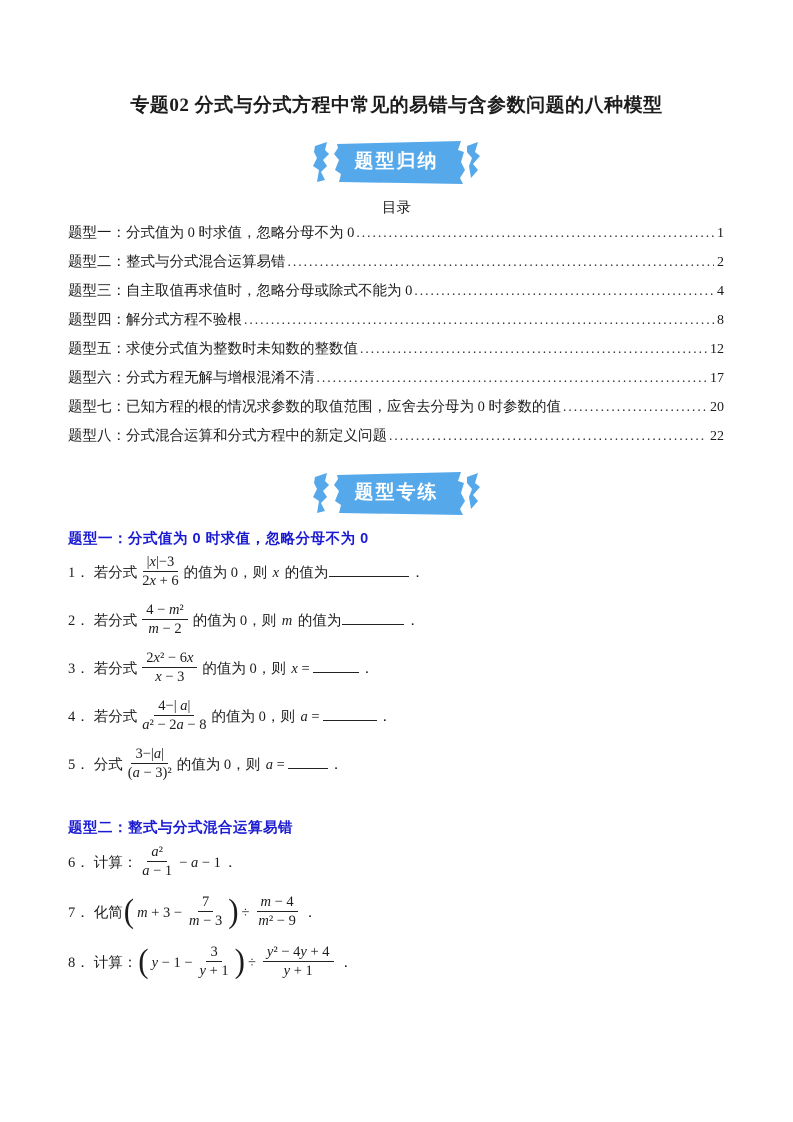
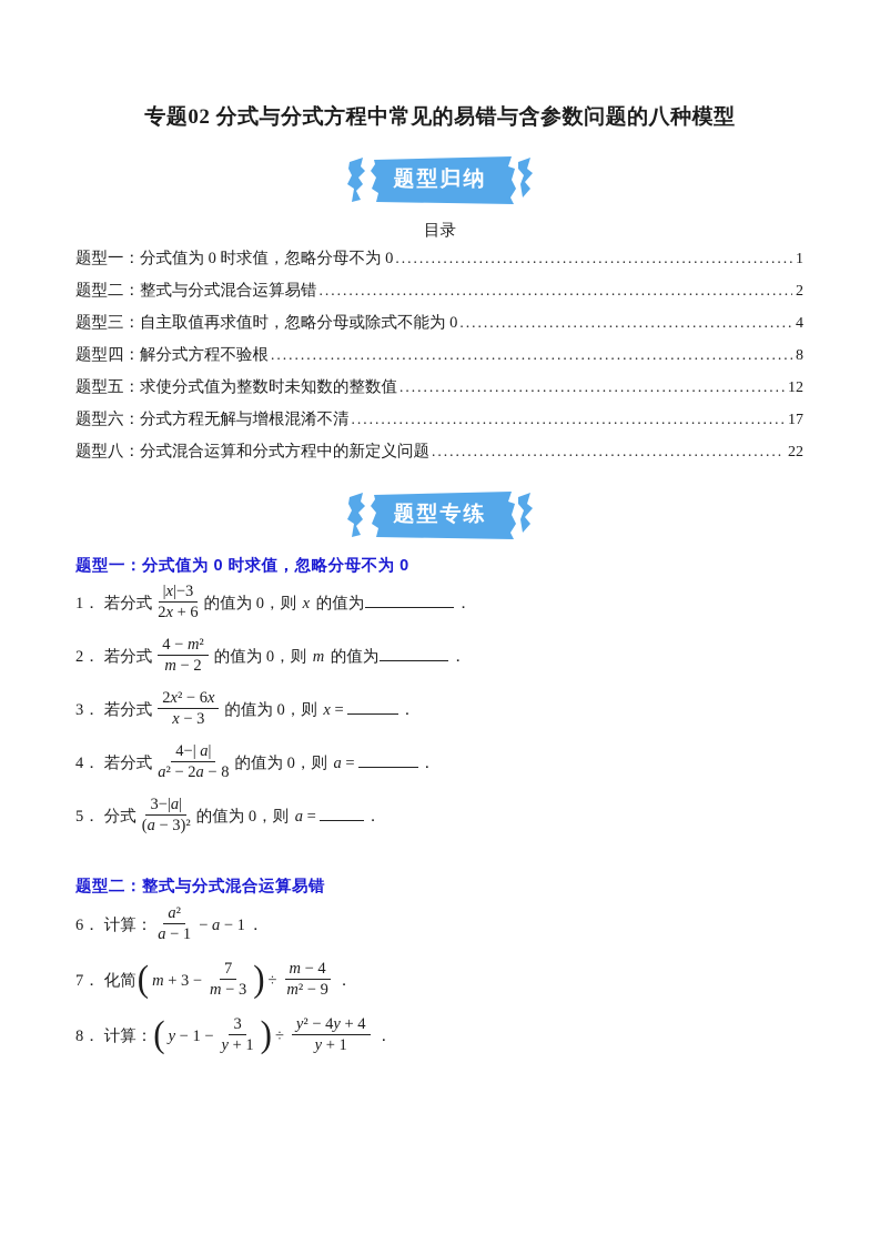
  专题02 分式与分式方程中常见的易错与含参数问题的八种模型
  题型归纳
  目录
  题型一：分式值为 0 时求值，忽略分母不为 0
  1
  题型二：整式与分式混合运算易错
  2
  题型三：自主取值再求值时，忽略分母或除式不能为 0
  4
  题型四：解分式方程不验根
  8
  题型五：求使分式值为整数时未知数的整数值
  12
  题型六：分式方程无解与增根混淆不清
  17
- 题型七：已知方程的根的情况求参数的取值范围，应舍去分母为 0 时参数的值
- 20
  题型八：分式混合运算和分式方程中的新定义问题
  22
  题型专练
  题型一：分式值为 0 时求值，忽略分母不为 0
  1． 若分式
  |x|−3
  2x + 6
  的值为 0，则 x 的值为 ．
  2． 若分式
  4 − m²
  m − 2
  的值为 0，则 m 的值为 ．
  3． 若分式
  2x² − 6x
  x − 3
  的值为 0，则 x = ．
  4． 若分式
  4−| a|
  a² − 2a − 8
  的值为 0，则 a = ．
  5． 分式
  3−|a|
  (a − 3)²
  的值为 0，则 a = ．
  题型二：整式与分式混合运算易错
  6． 计算：
  a²
  a − 1
  − a − 1 ．
  7． 化简( m + 3 −
  7
  m − 3
  ) ÷
  m − 4
  m² − 9
  ．
  8． 计算：( y − 1 −
  3
  y + 1
  ) ÷
  y² − 4y + 4
  y + 1
  ．
